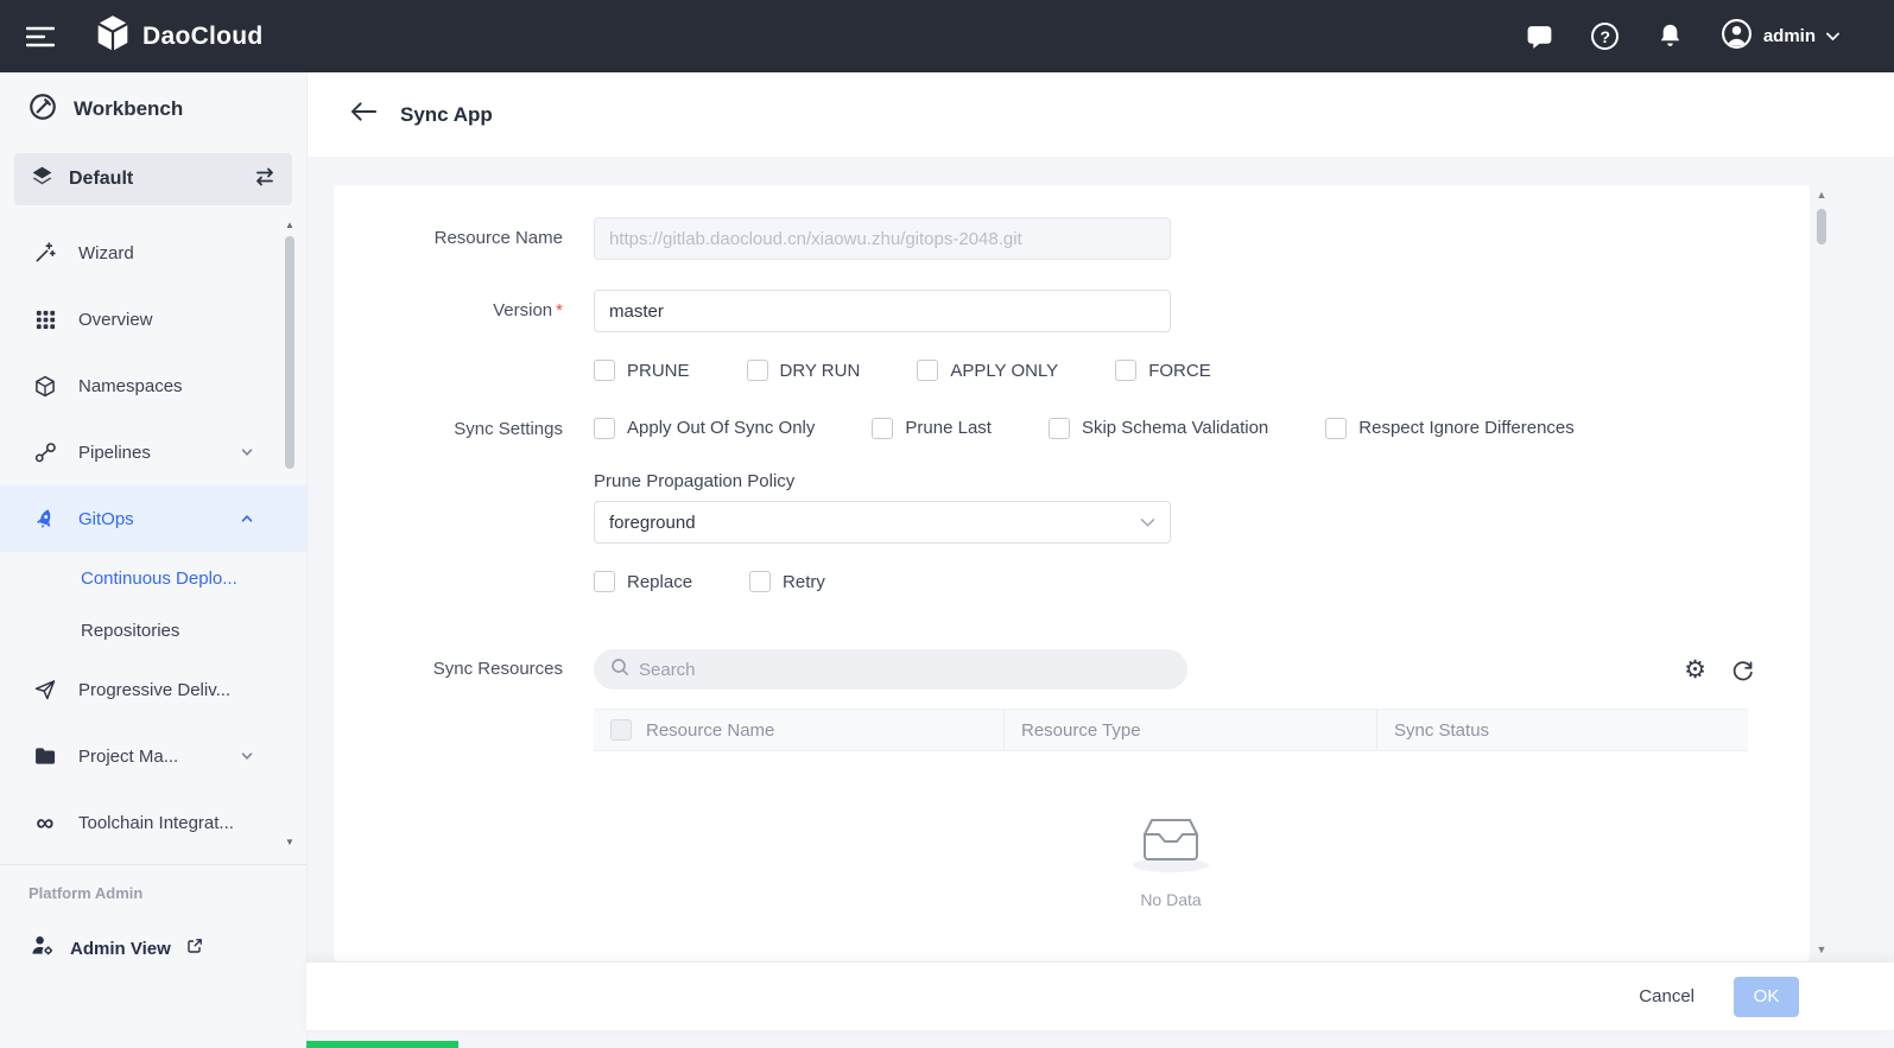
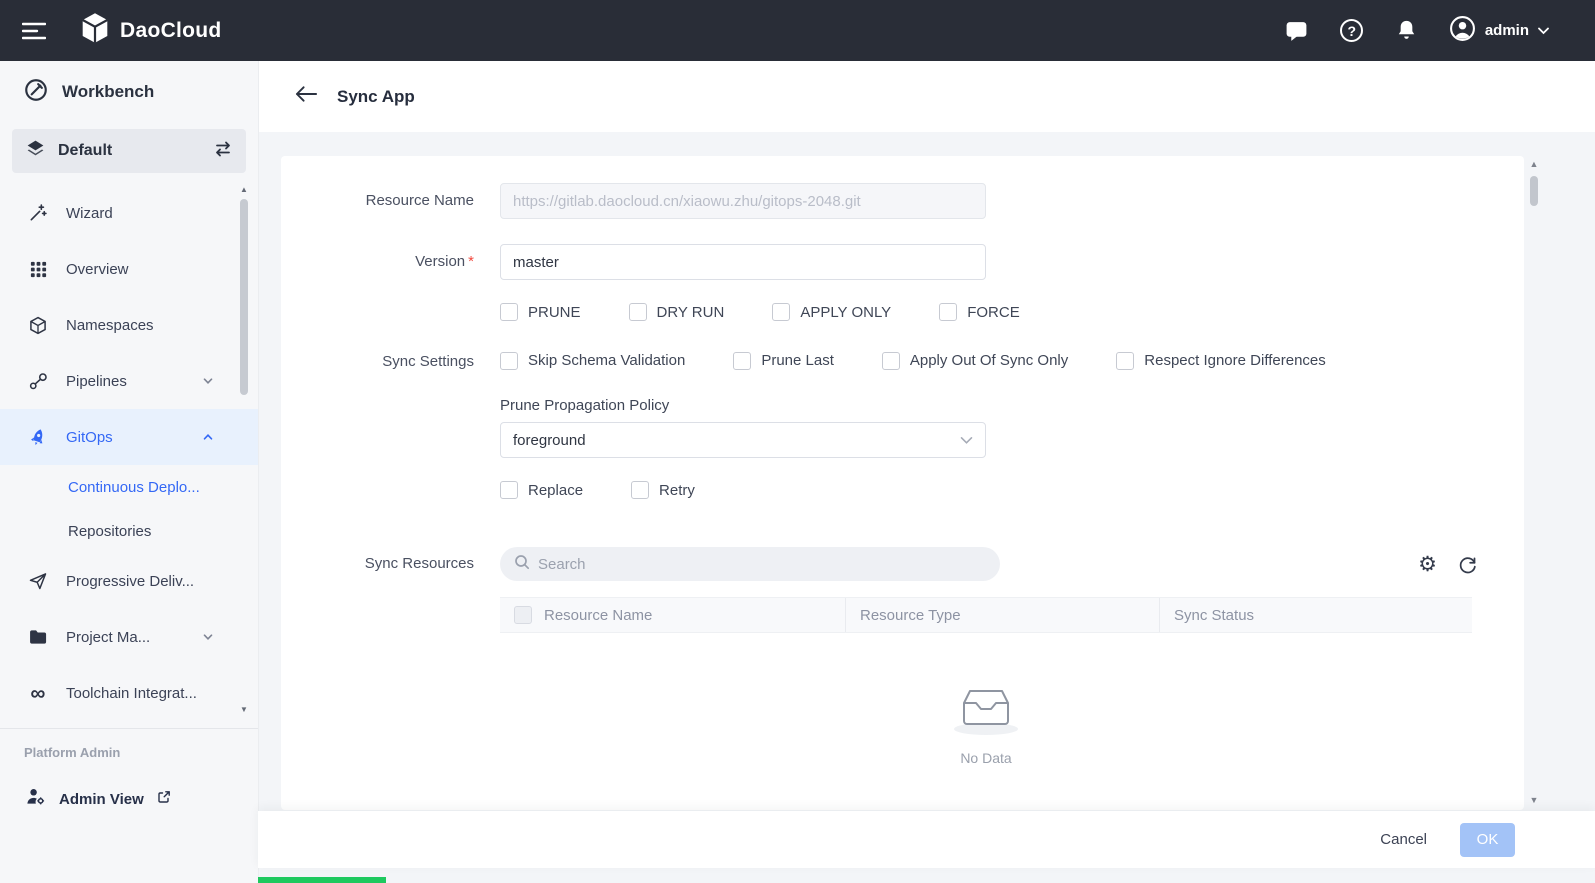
  DaoCloud
  ?
  admin
  Workbench
  Default
  Wizard
  Overview
  Namespaces
  Pipelines
  GitOps
  Continuous Deplo...
  Repositories
  Progressive Deliv...
  Project Ma...
  ∞
  Toolchain Integrat...
  Platform Admin
  Admin View
  ▲
  ▼
  Sync App
  Resource Name
  https://gitlab.daocloud.cn/xiaowu.zhu/gitops-2048.git
  Version *
  master
  PRUNE
  DRY RUN
  APPLY ONLY
  FORCE
  Sync Settings
- Apply Out Of Sync Only
+ Skip Schema Validation
  Prune Last
- Skip Schema Validation
+ Apply Out Of Sync Only
  Respect Ignore Differences
  Prune Propagation Policy
  foreground
  Replace
  Retry
  Sync Resources
  Search
  ⚙
  Resource Name
  Resource Type
  Sync Status
  No Data
  ▲
  ▼
  Cancel
  OK
